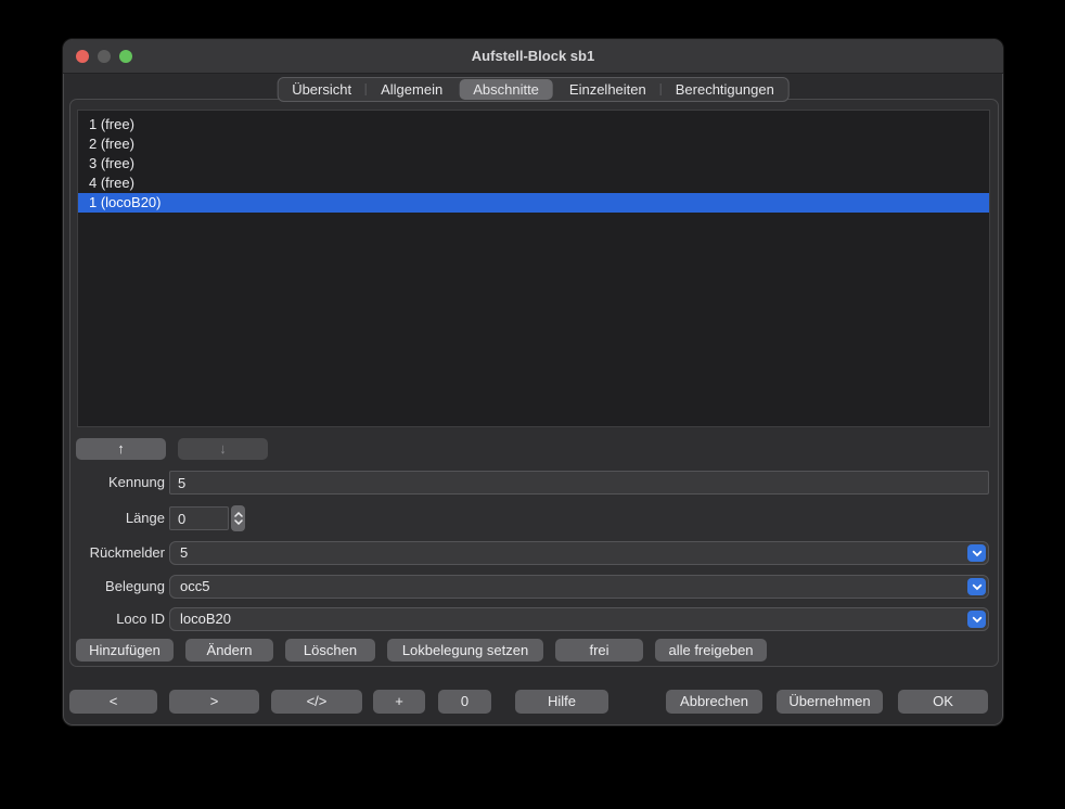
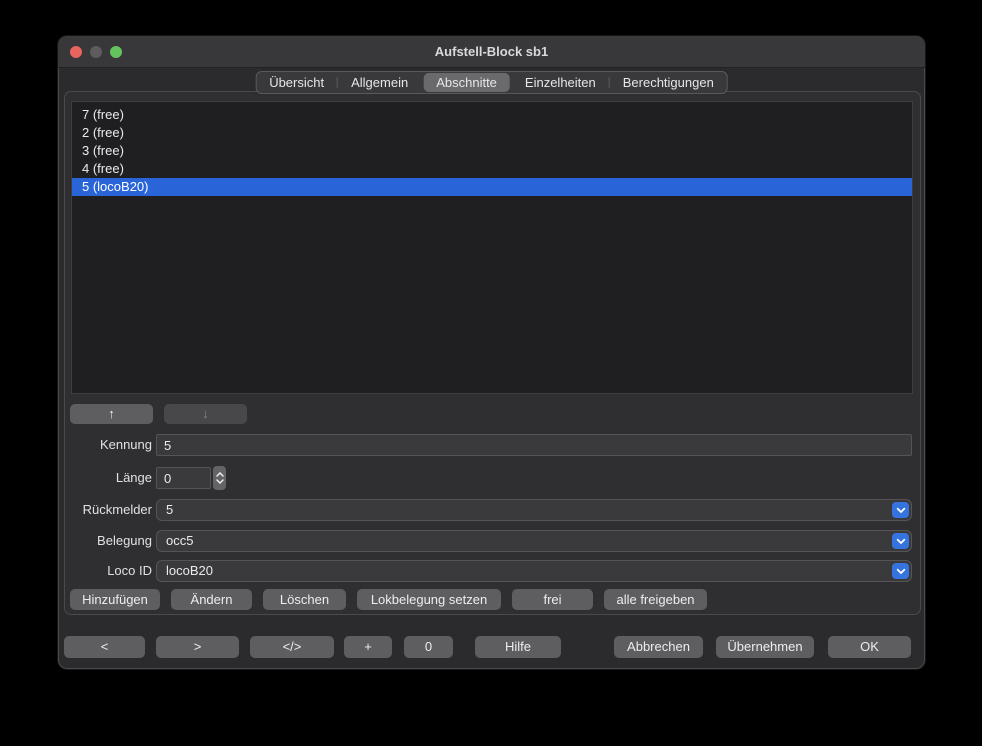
  Aufstell-Block sb1
  Übersicht
  Allgemein
  Abschnitte
  Einzelheiten
  Berechtigungen
- 1 (free)
+ 7 (free)
  2 (free)
  3 (free)
  4 (free)
- 1 (locoB20)
+ 5 (locoB20)
  ↑
  ↓
  Kennung
  5
  Länge
  0
  Rückmelder
  5
  Belegung
  occ5
  Loco ID
  locoB20
  Hinzufügen
  Ändern
  Löschen
  Lokbelegung setzen
  frei
  alle freigeben
  <
  >
  </>
  +
  0
  Hilfe
  Abbrechen
  Übernehmen
  OK
